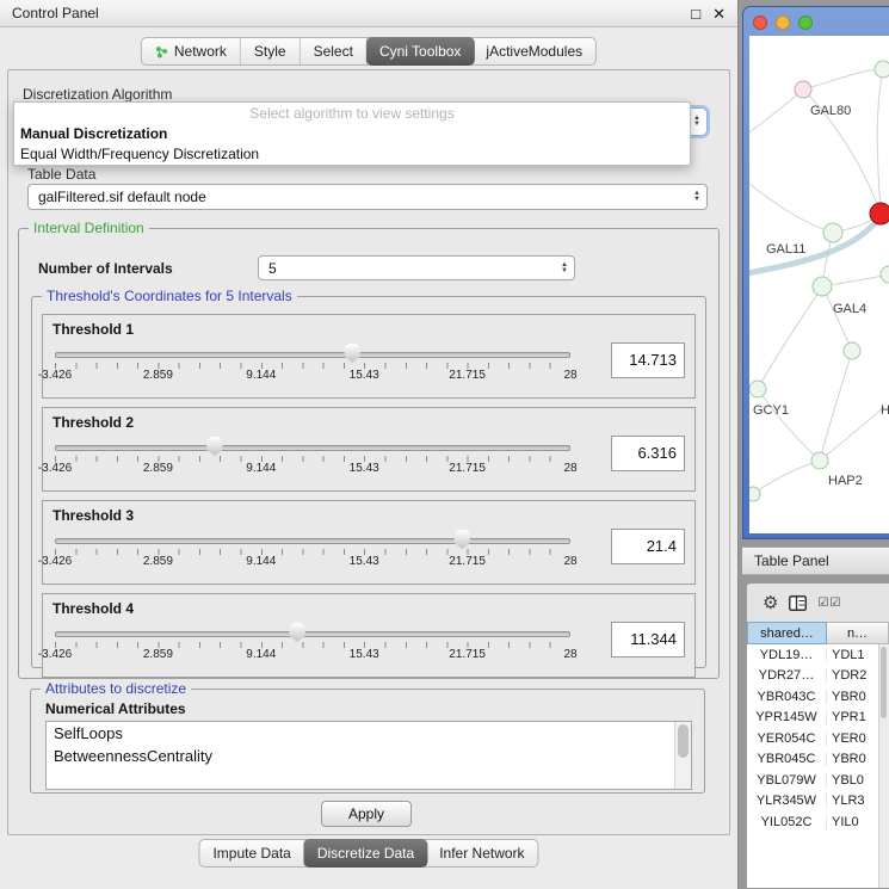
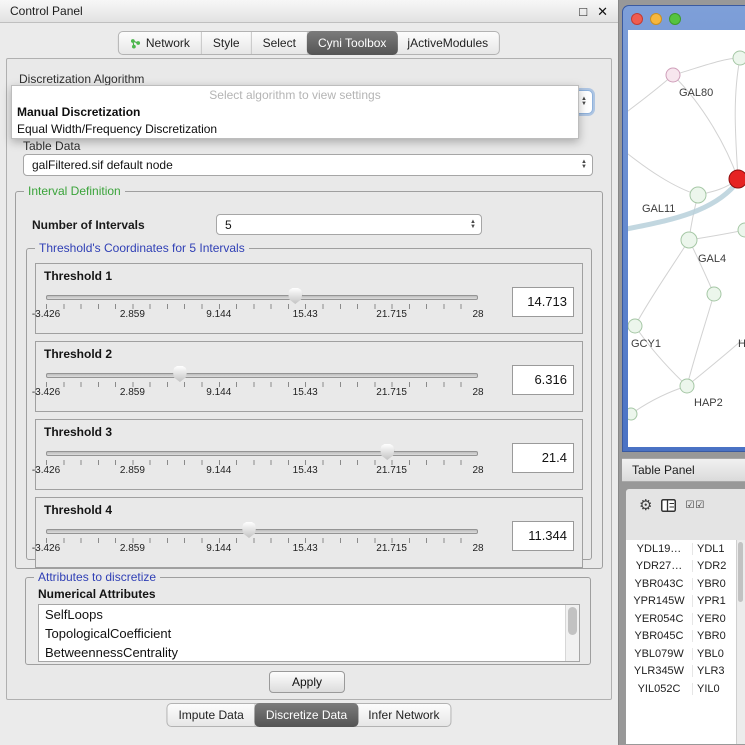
  Control Panel
  □
  ✕
  Network
  Style
  Select
  Cyni Toolbox
  jActiveModules
  Discretization Algorithm
  Select algorithm to view settings
  Manual Discretization
  Equal Width/Frequency Discretization
  Table Data
  galFiltered.sif default node
  Interval Definition
  Number of Intervals
  5
  Threshold's Coordinates for 5 Intervals
  Threshold 1
  -3.426
  2.859
  9.144
  15.43
  21.715
  28
  14.713
  Threshold 2
  -3.426
  2.859
  9.144
  15.43
  21.715
  28
  6.316
  Threshold 3
  -3.426
  2.859
  9.144
  15.43
  21.715
  28
  21.4
  Threshold 4
  -3.426
  2.859
  9.144
  15.43
  21.715
  28
  11.344
  Attributes to discretize
  Numerical Attributes
  SelfLoops
+ TopologicalCoefficient
  BetweennessCentrality
  Apply
  Impute Data
  Discretize Data
  Infer Network
  GAL80
  GAL11
  GAL4
  GCY1
  HAP2
  H
  Table Panel
  ⚙
  ☑☑
- shared…
- n…
  YDL19…
  YDL1
  YDR27…
  YDR2
  YBR043C
  YBR0
  YPR145W
  YPR1
  YER054C
  YER0
  YBR045C
  YBR0
  YBL079W
  YBL0
  YLR345W
  YLR3
  YIL052C
  YIL0
